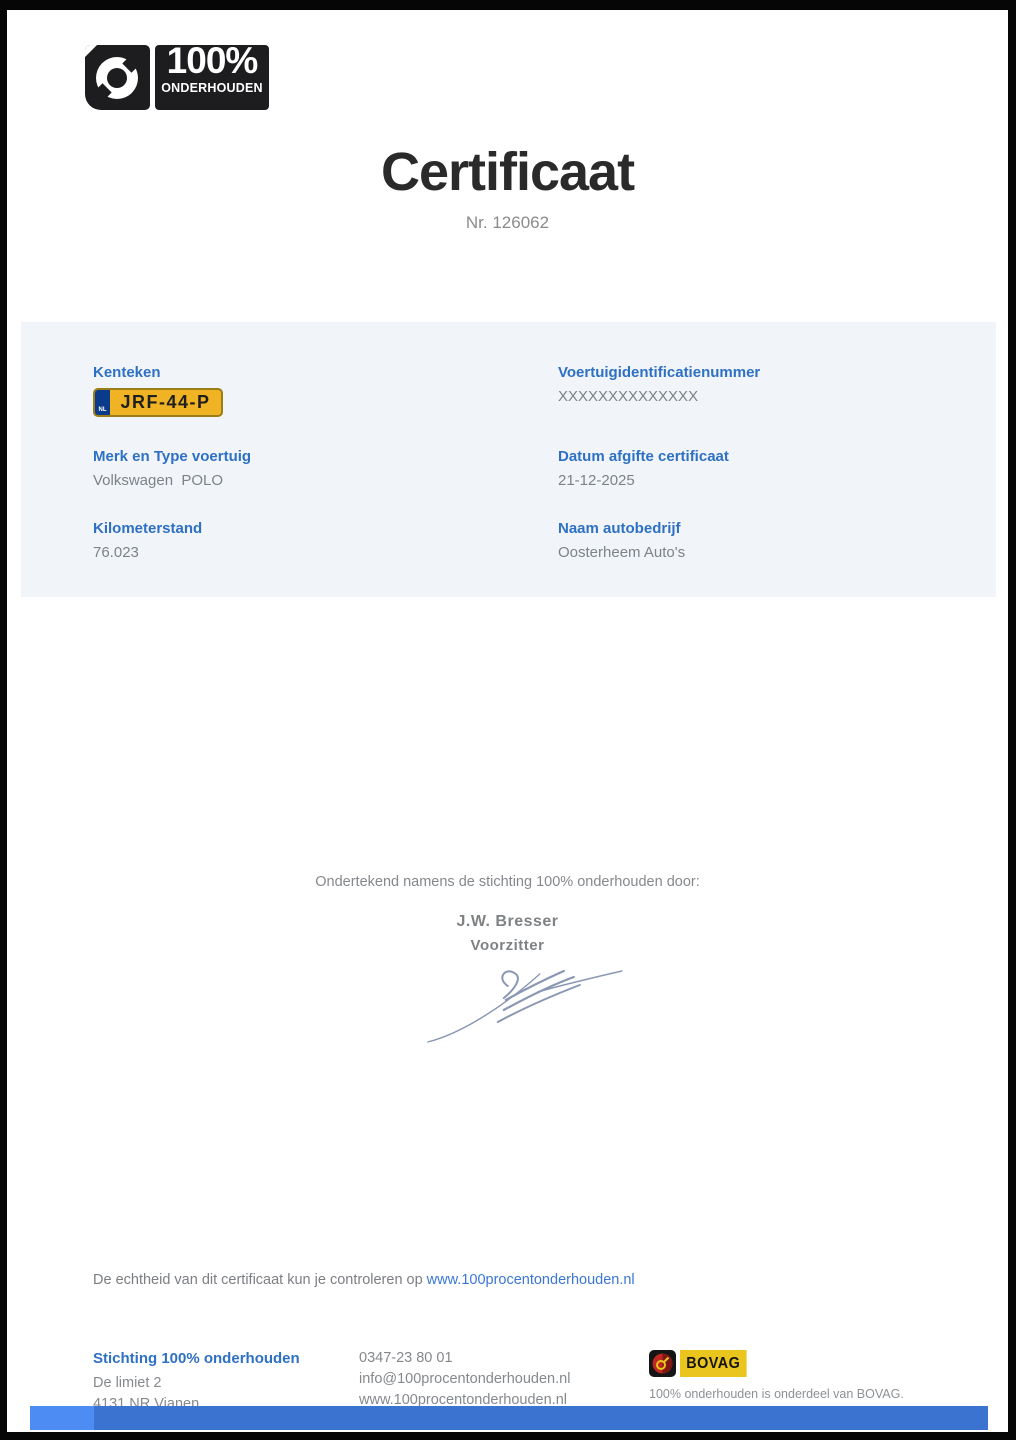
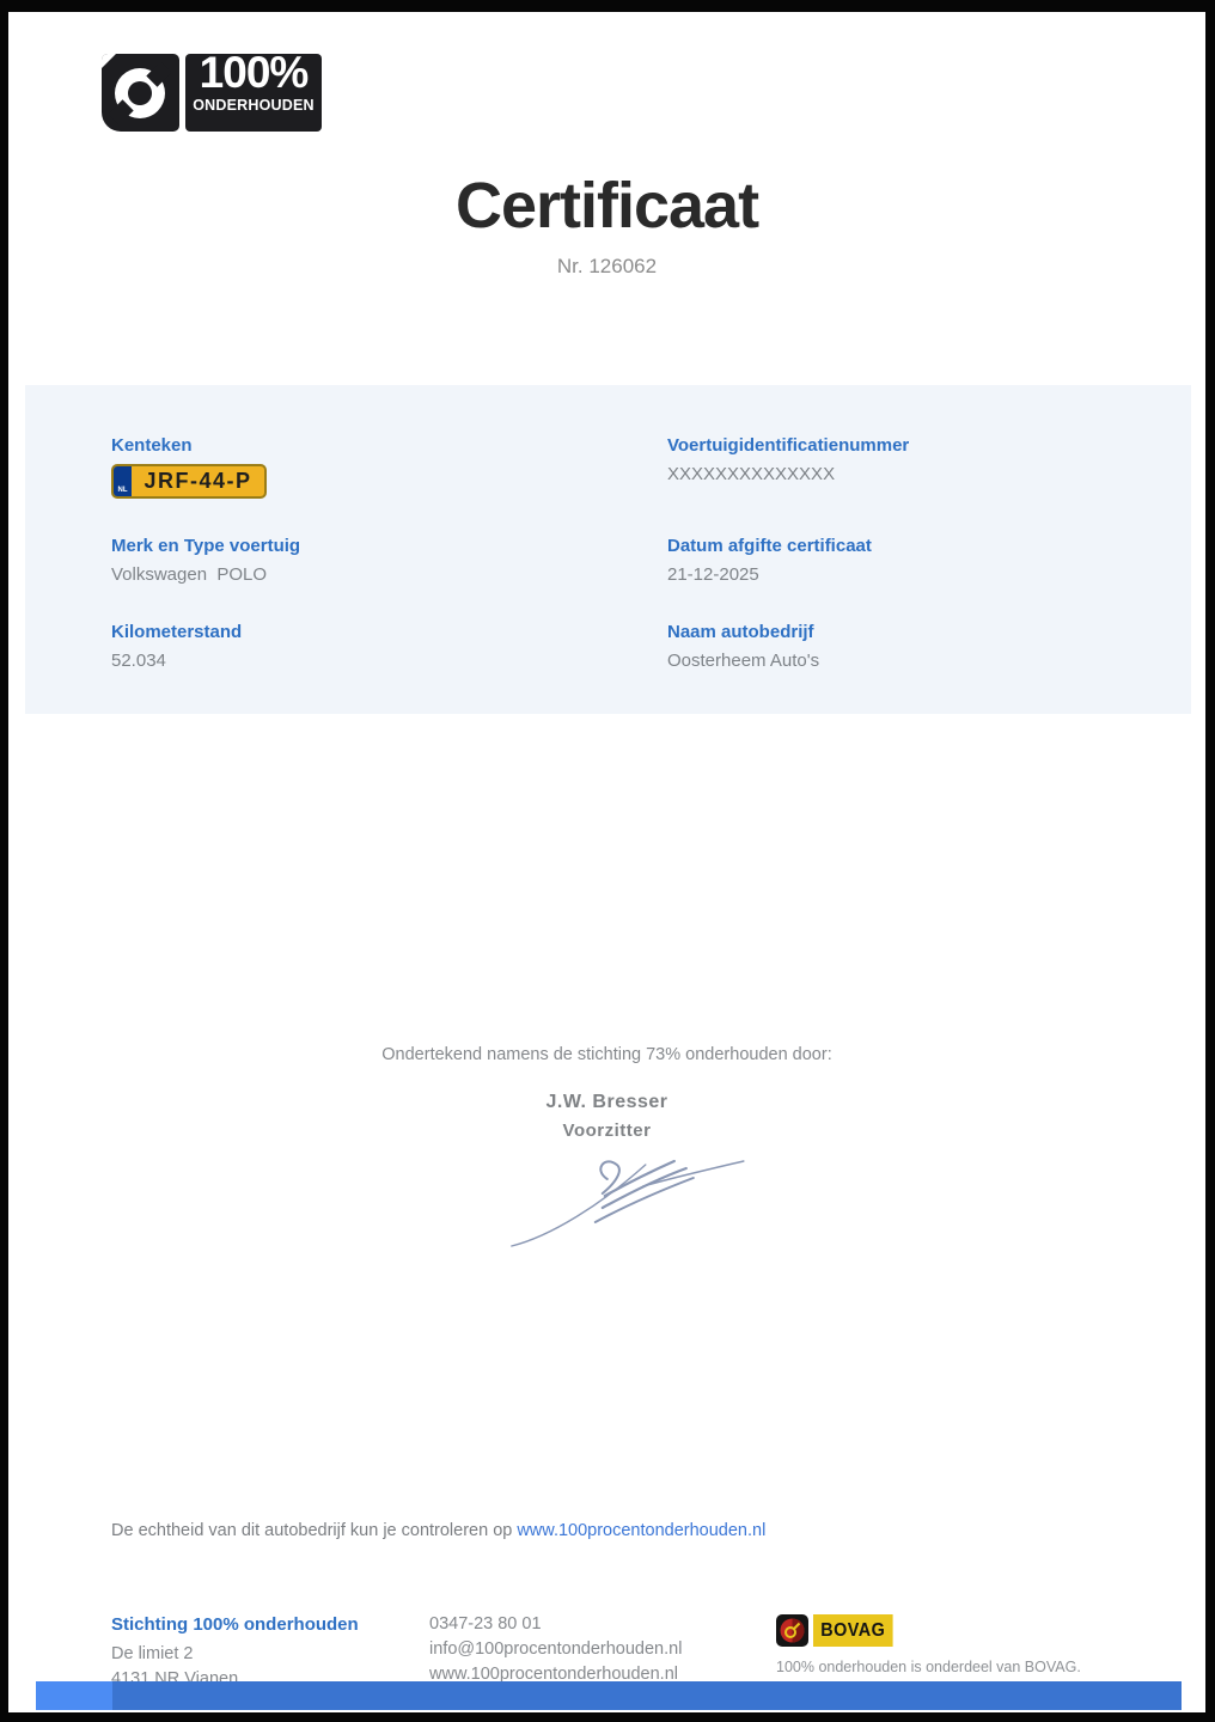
  100%
  ONDERHOUDEN
  Certificaat
  Nr. 126062
  Kenteken
  JRF-44-P
  Merk en Type voertuig
  Volkswagen POLO
  Kilometerstand
- 76.023
+ 52.034
  Voertuigidentificatienummer
  XXXXXXXXXXXXXX
  Datum afgifte certificaat
  21-12-2025
  Naam autobedrijf
  Oosterheem Auto's
- Ondertekend namens de stichting 100% onderhouden door:
+ Ondertekend namens de stichting 73% onderhouden door:
  J.W. Bresser
  Voorzitter
- De echtheid van dit certificaat kun je controleren op www.100procentonderhouden.nl
+ De echtheid van dit autobedrijf kun je controleren op www.100procentonderhouden.nl
  Stichting 100% onderhouden
  De limiet 2
  4131 NR Vianen
  0347-23 80 01
  info@100procentonderhouden.nl
  www.100procentonderhouden.nl
  BOVAG
  100% onderhouden is onderdeel van BOVAG.
